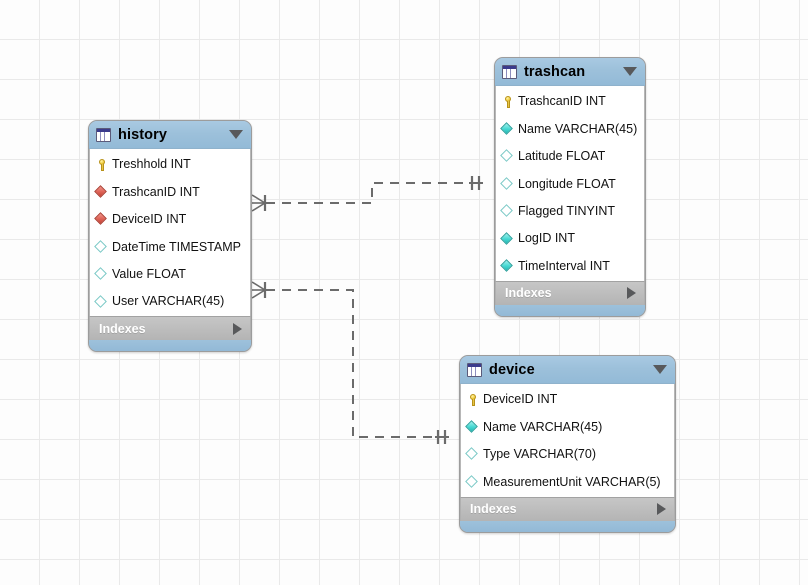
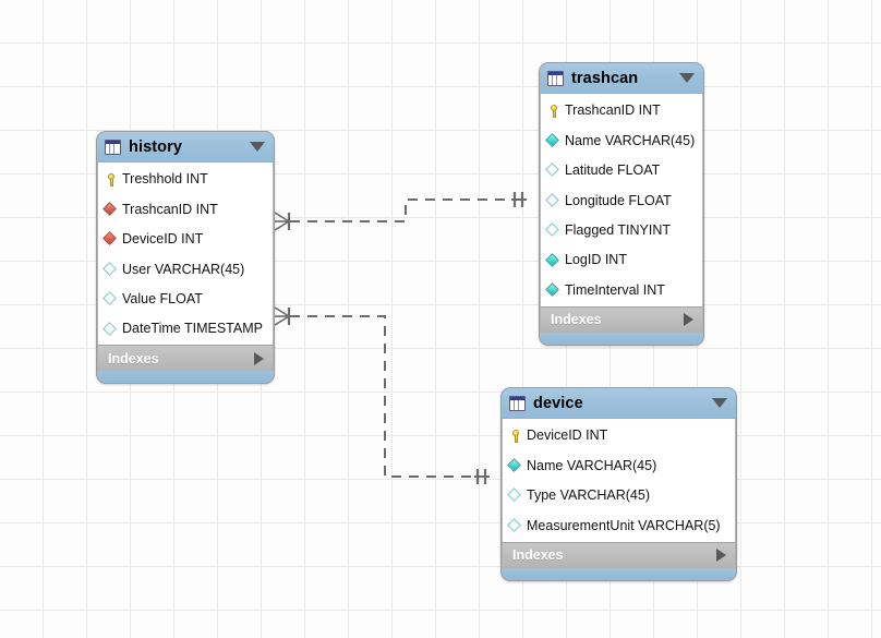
  history
  Treshhold INT
  TrashcanID INT
  DeviceID INT
- DateTime TIMESTAMP
+ User VARCHAR(45)
  Value FLOAT
- User VARCHAR(45)
+ DateTime TIMESTAMP
  Indexes
  trashcan
  TrashcanID INT
  Name VARCHAR(45)
  Latitude FLOAT
  Longitude FLOAT
  Flagged TINYINT
  LogID INT
  TimeInterval INT
  Indexes
  device
  DeviceID INT
  Name VARCHAR(45)
- Type VARCHAR(70)
+ Type VARCHAR(45)
  MeasurementUnit VARCHAR(5)
  Indexes
